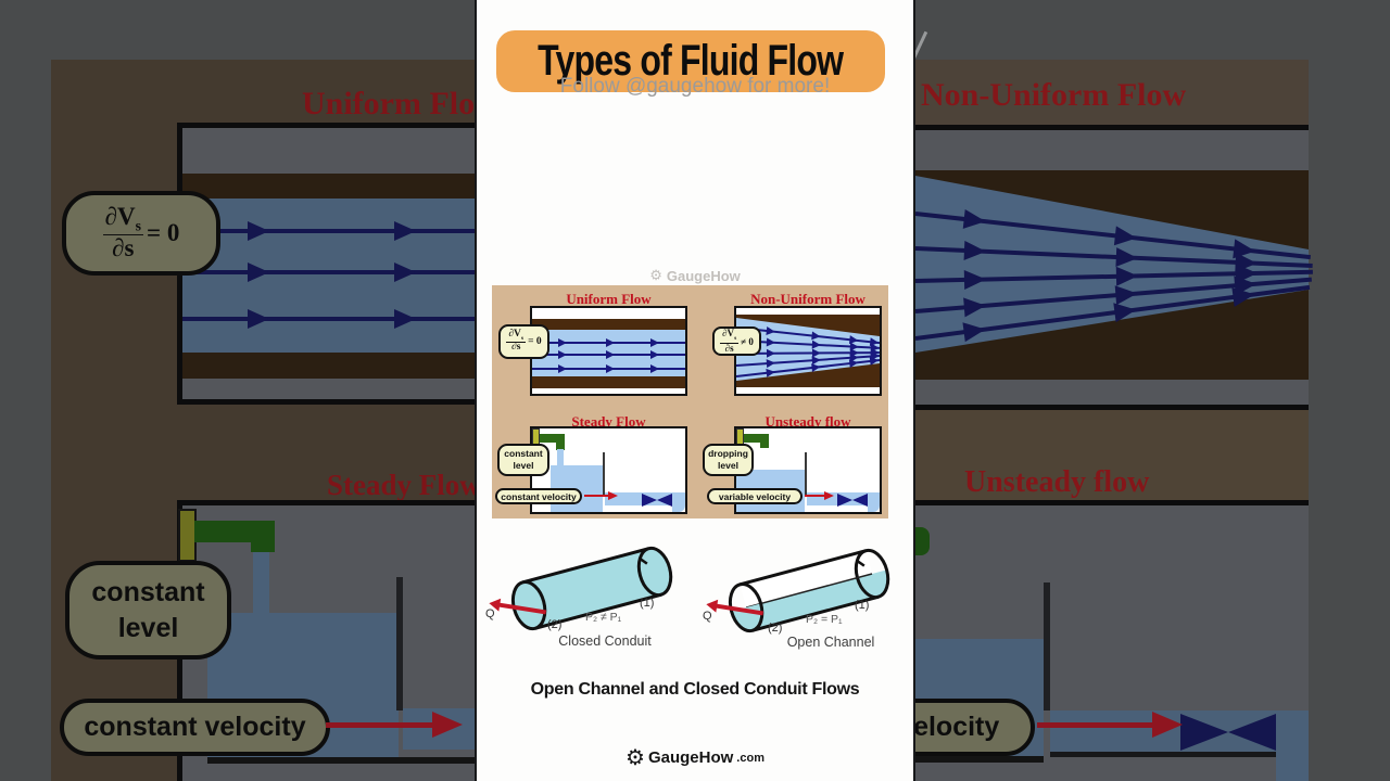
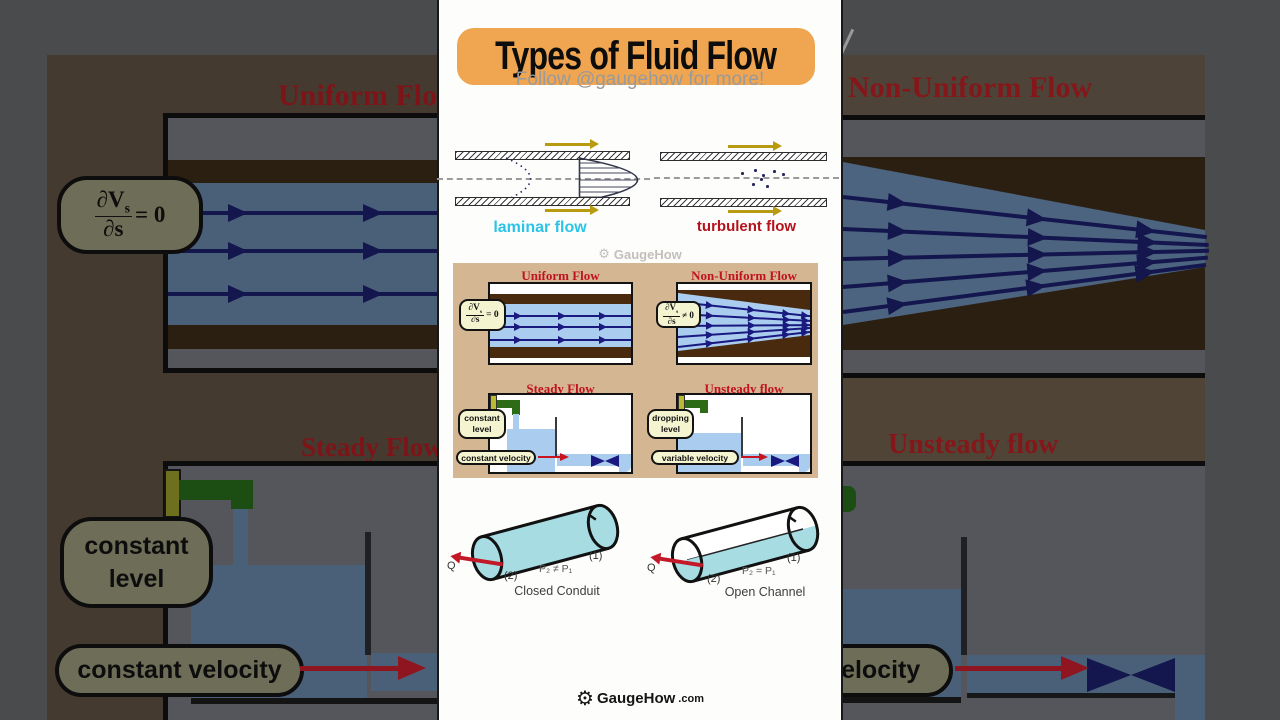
  Uniform Flo
  ∂Vs
  ∂s
  = 0
  Steady Flow
  constant
  level
  constant velocity
  Non-Uniform Flow
  Unsteady flow
  Types of Fluid Flow
  Follow @gaugehow for more!
+ laminar flow
+ turbulent flow
  ⚙
  GaugeHow
  Uniform Flow
  ∂s
  = 0
  Non-Uniform Flow
  ∂s
  ≠ 0
  Steady Flow
  constant
  level
  constant velocity
  Unsteady flow
  dropping
  level
  variable velocity
  Q
  (2)
  P₂ ≠ P₁
  (1)
  Closed Conduit
  Q
  (2)
  P₂ = P₁
  (1)
  Open Channel
- Open Channel and Closed Conduit Flows
  ⚙
  GaugeHow
  .com
